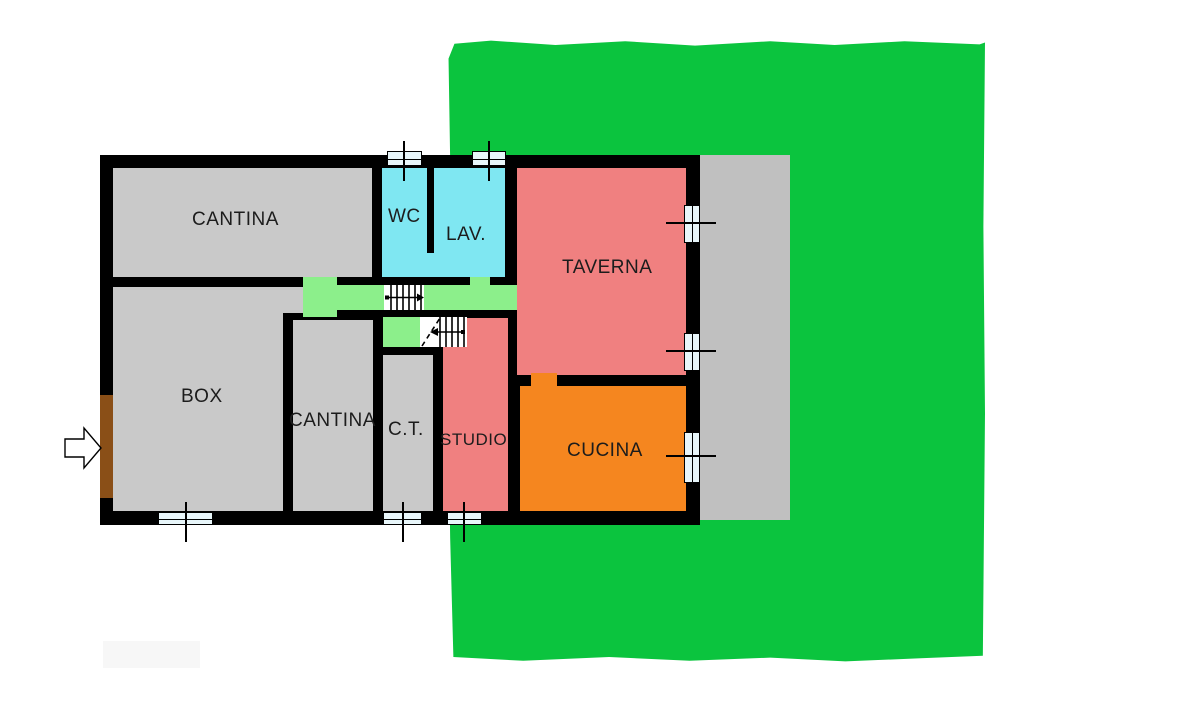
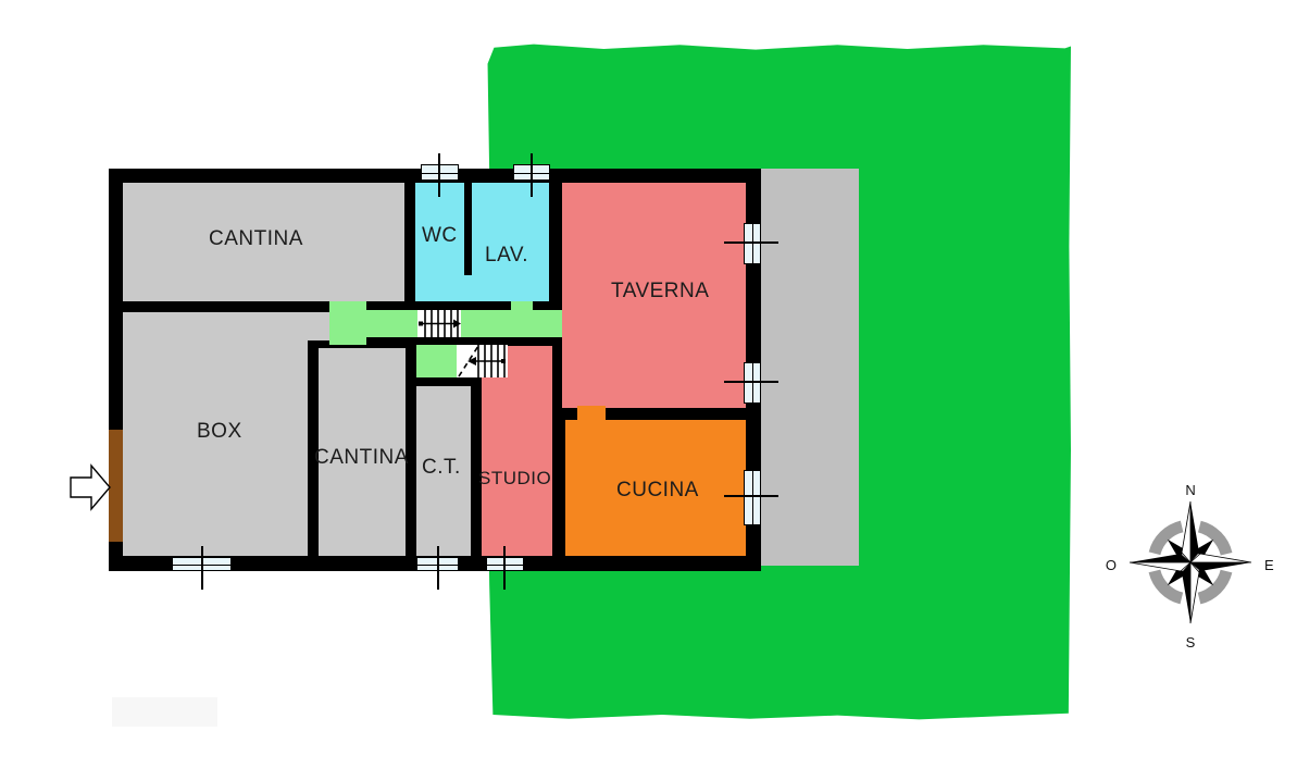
  CANTINA
  WC
  LAV.
  TAVERNA
  BOX
  CANTINA
  C.T.
  STUDIO
  CUCINA
+ N
+ S
+ E
+ O
